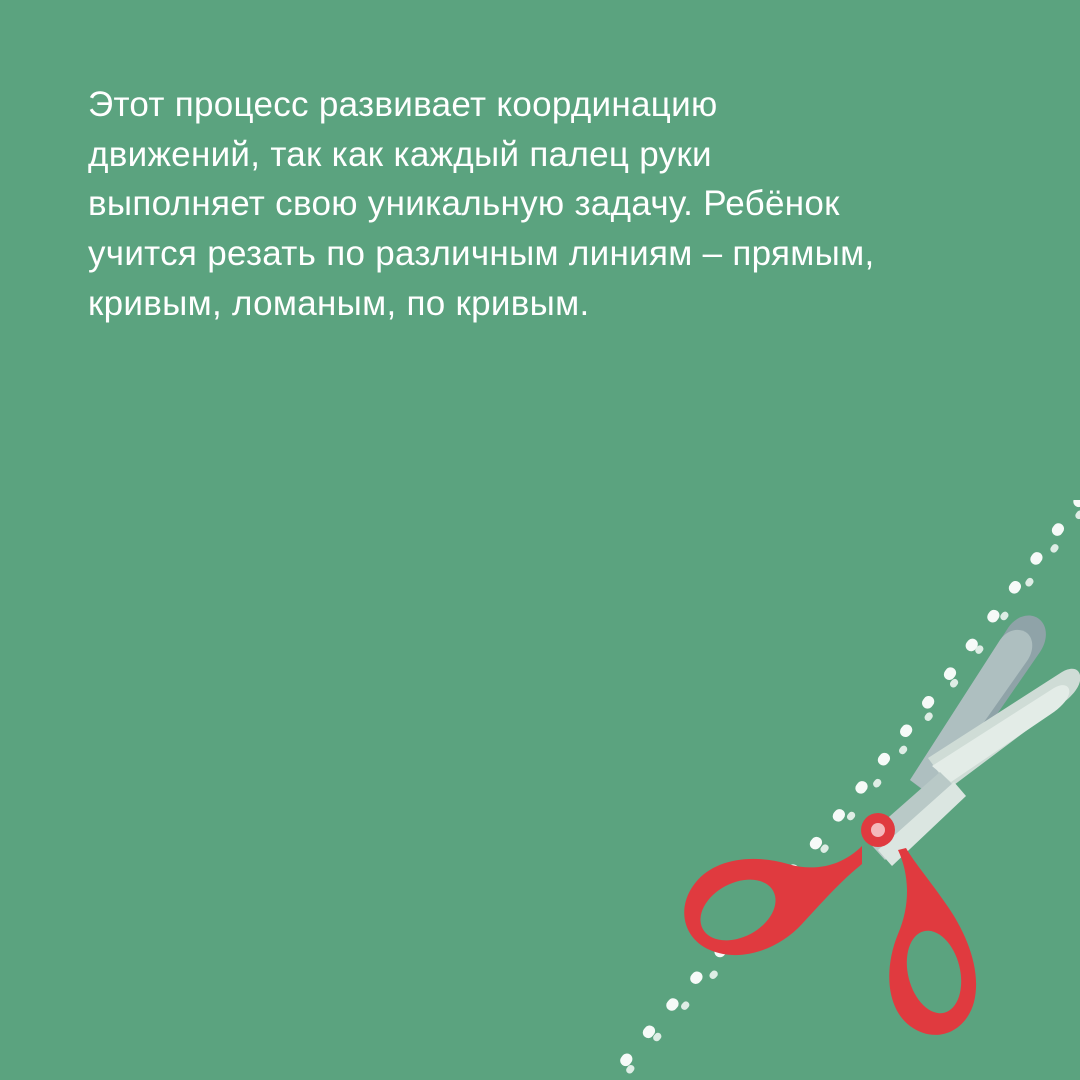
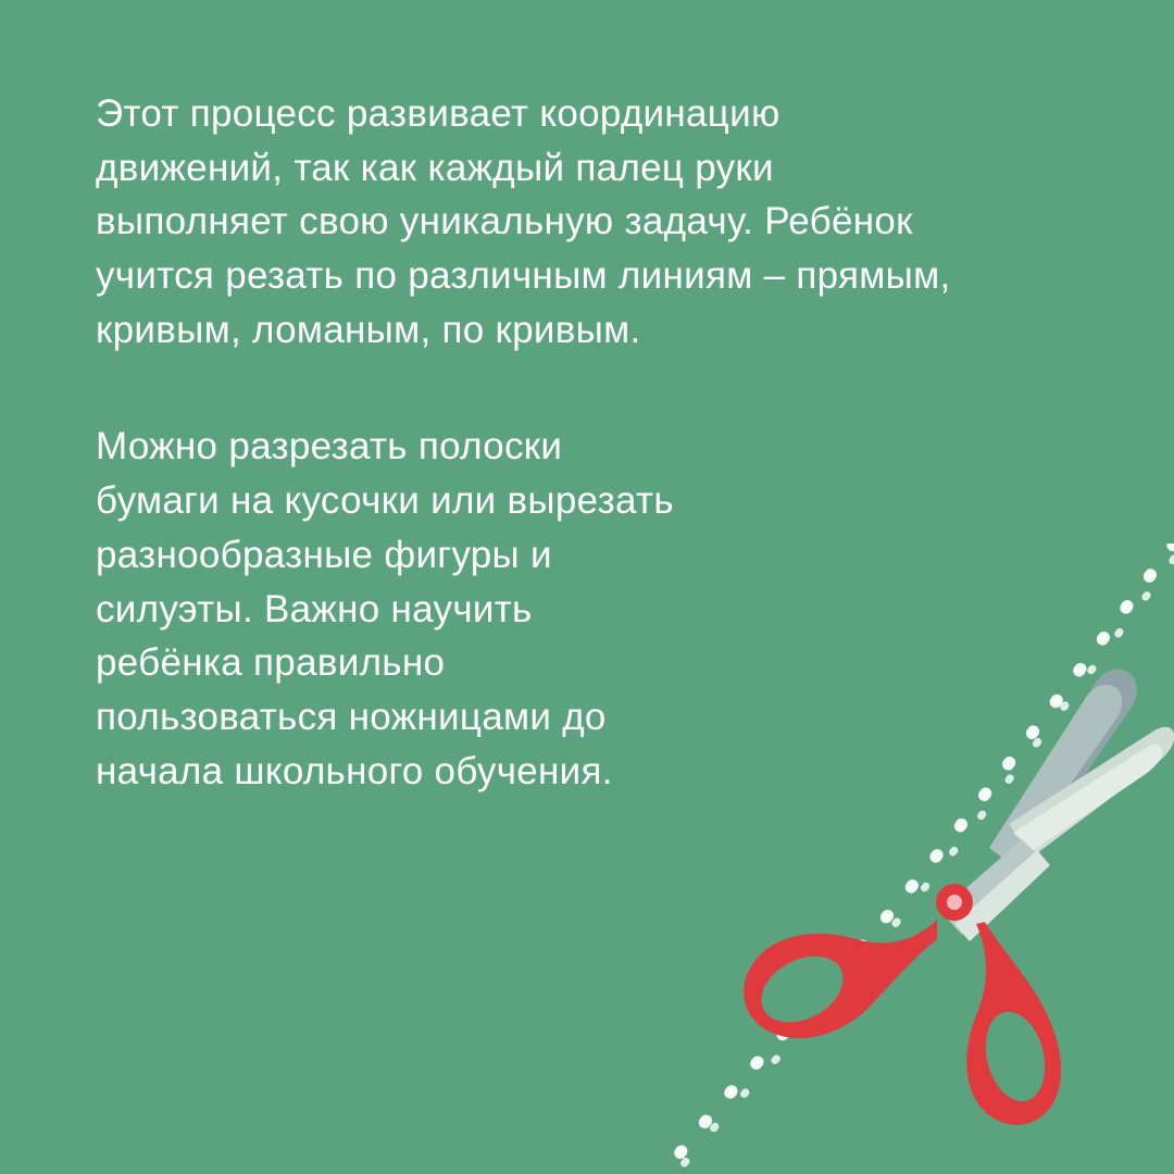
  Этот процесс развивает координацию движений, так как каждый палец руки выполняет свою уникальную задачу. Ребёнок учится резать по различным линиям – прямым, кривым, ломаным, по кривым.
+ Можно разрезать полоски бумаги на кусочки или вырезать разнообразные фигуры и силуэты. Важно научить ребёнка правильно пользоваться ножницами до начала школьного обучения.
